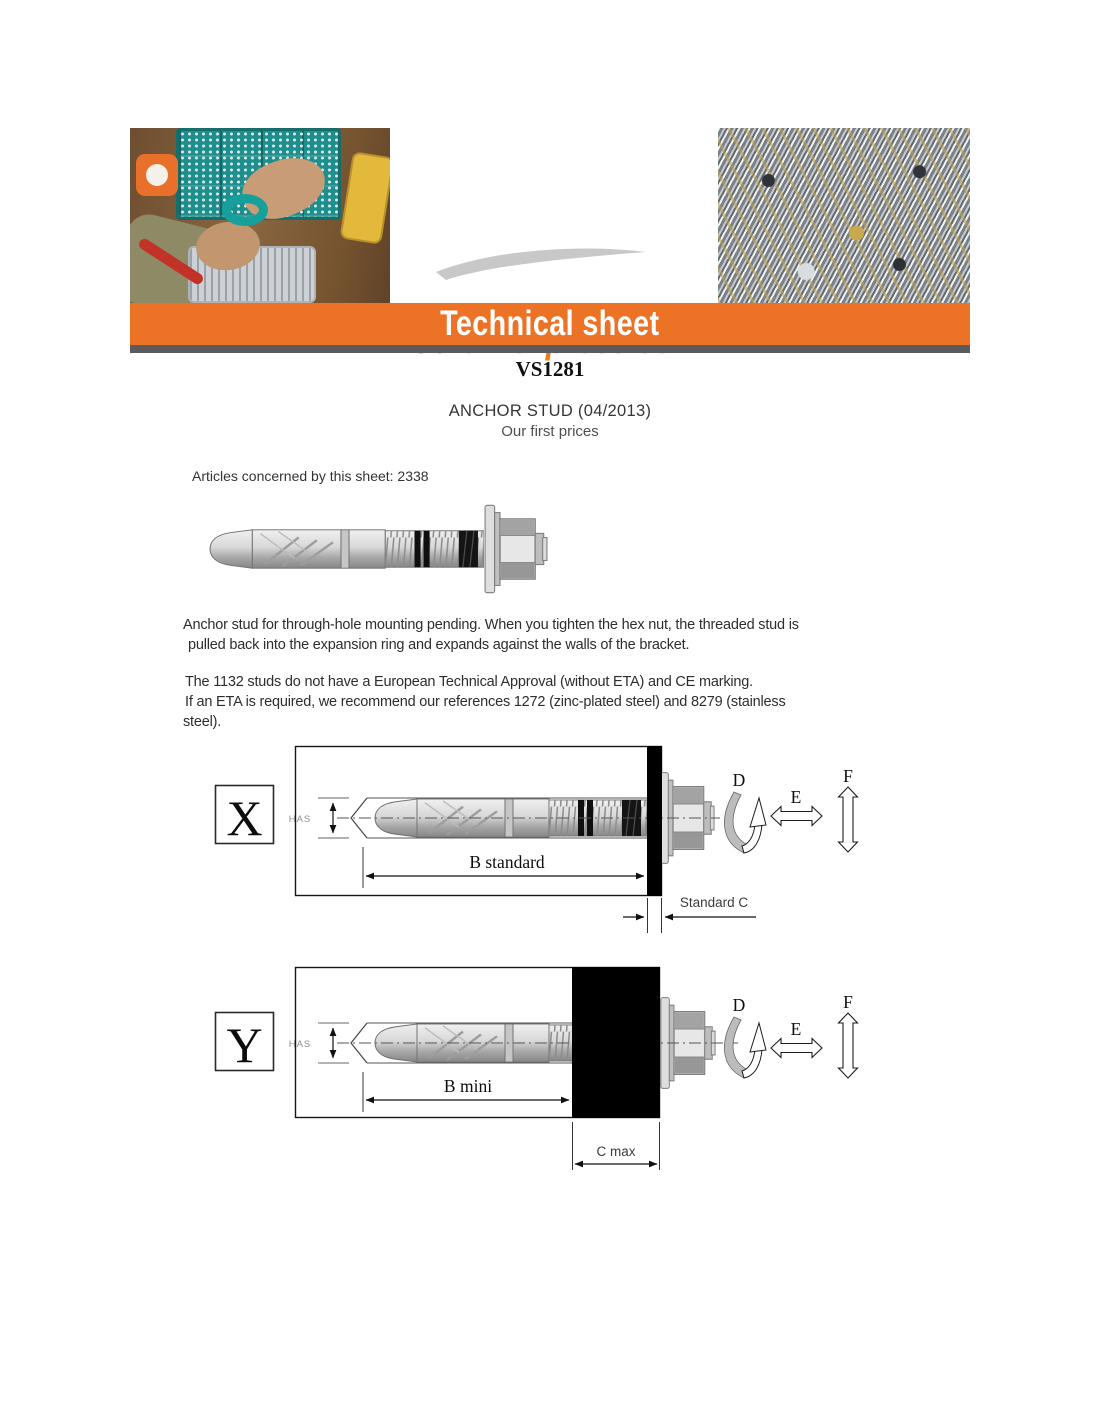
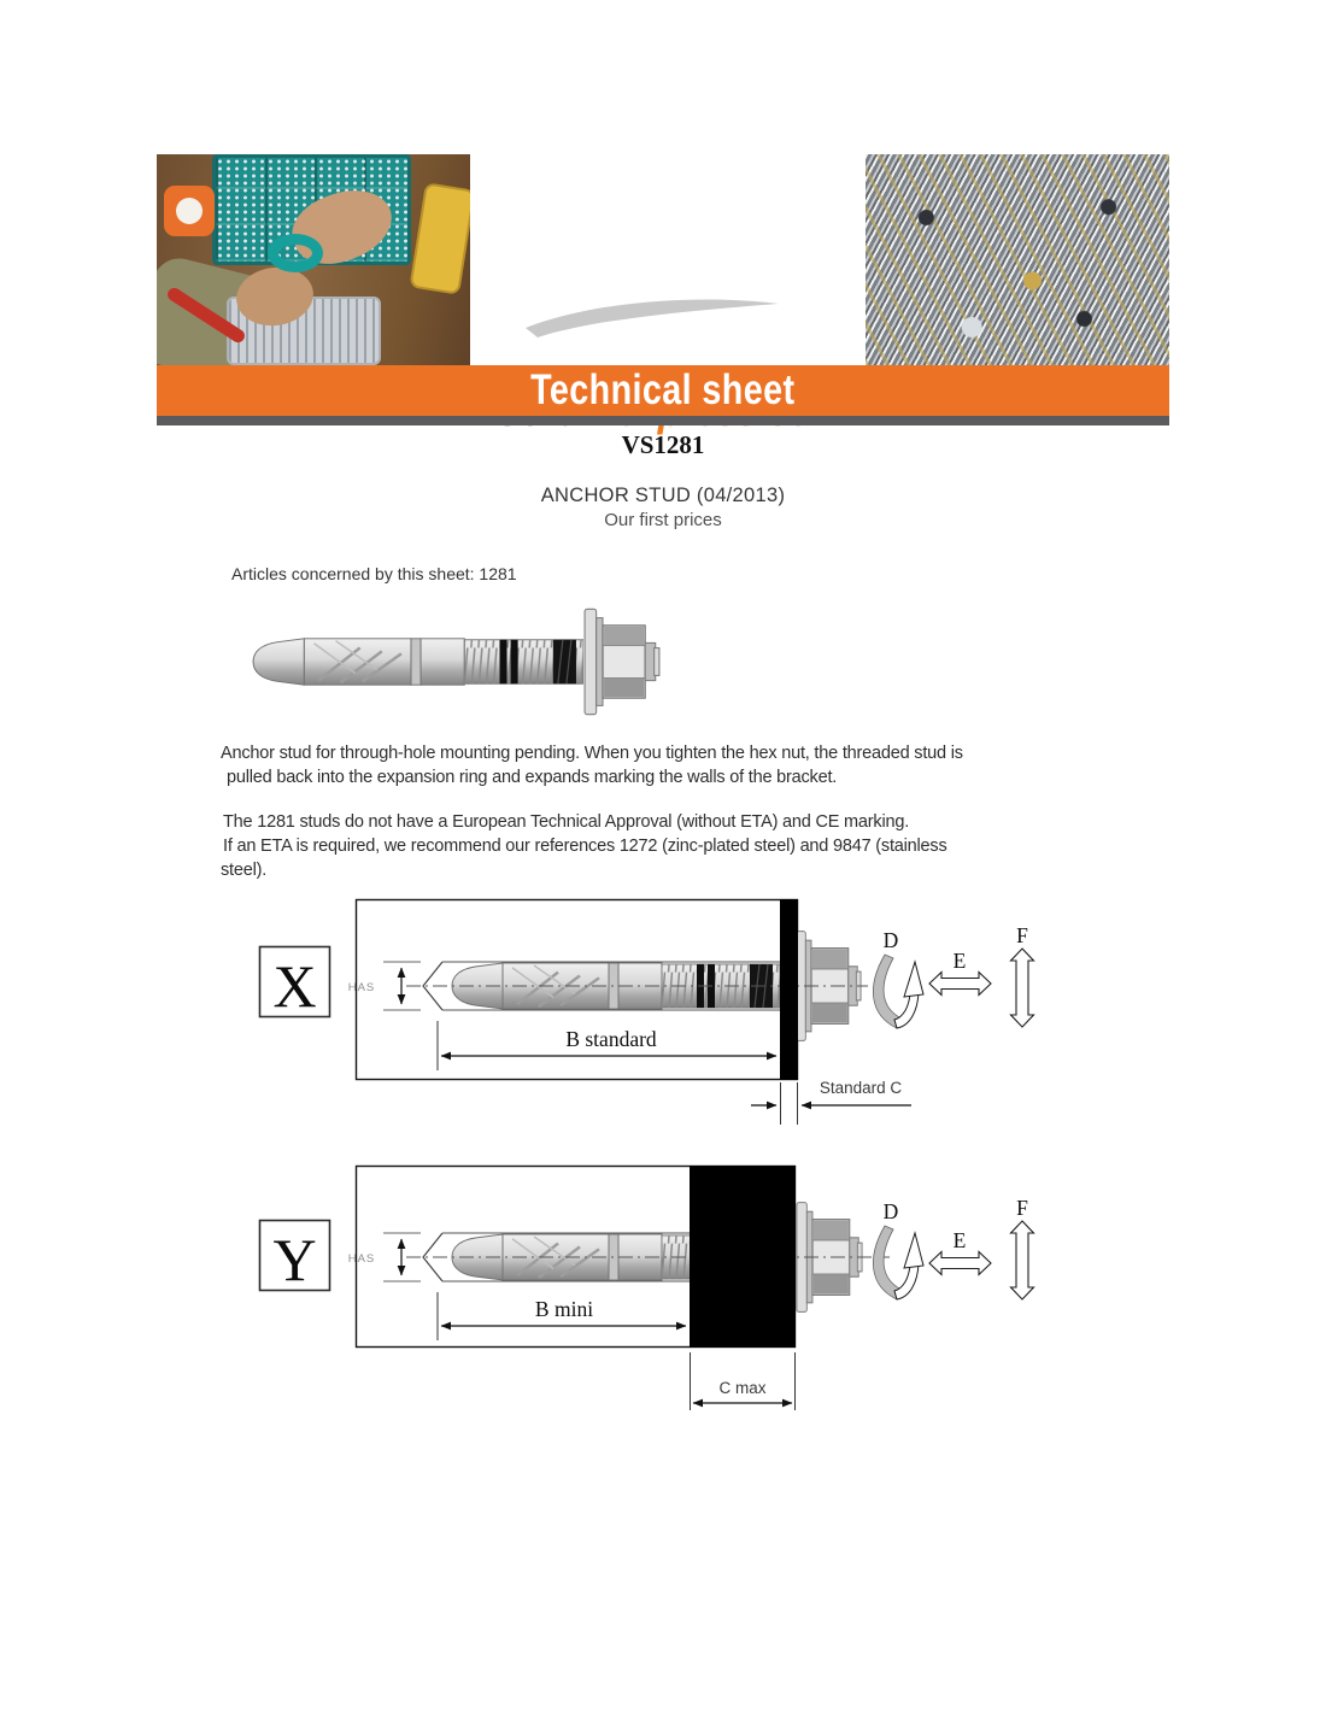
  Technical sheet
  VS1281
  ANCHOR STUD (04/2013)
  Our first prices
- Articles concerned by this sheet: 2338
+ Articles concerned by this sheet: 1281
  Anchor stud for through-hole mounting pending. When you tighten the hex nut, the threaded stud is
- pulled back into the expansion ring and expands against the walls of the bracket.
+ pulled back into the expansion ring and expands marking the walls of the bracket.
- The 1132 studs do not have a European Technical Approval (without ETA) and CE marking.
+ The 1281 studs do not have a European Technical Approval (without ETA) and CE marking.
- If an ETA is required, we recommend our references 1272 (zinc-plated steel) and 8279 (stainless
+ If an ETA is required, we recommend our references 1272 (zinc-plated steel) and 9847 (stainless
  steel).
  X
  HAS
  B standard
  Standard C
  D
  E
  F
  Y
  HAS
  B mini
  C max
  D
  E
  F
